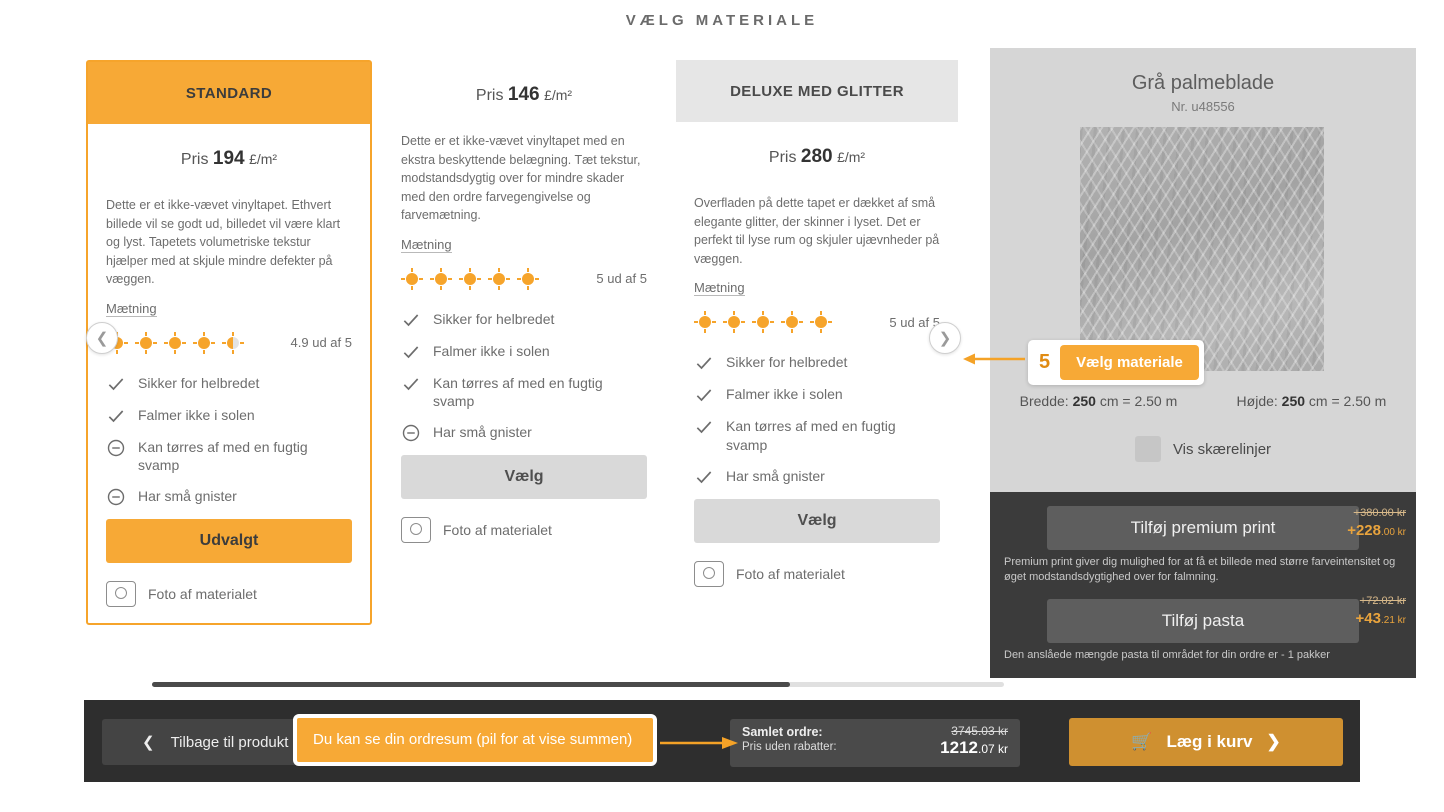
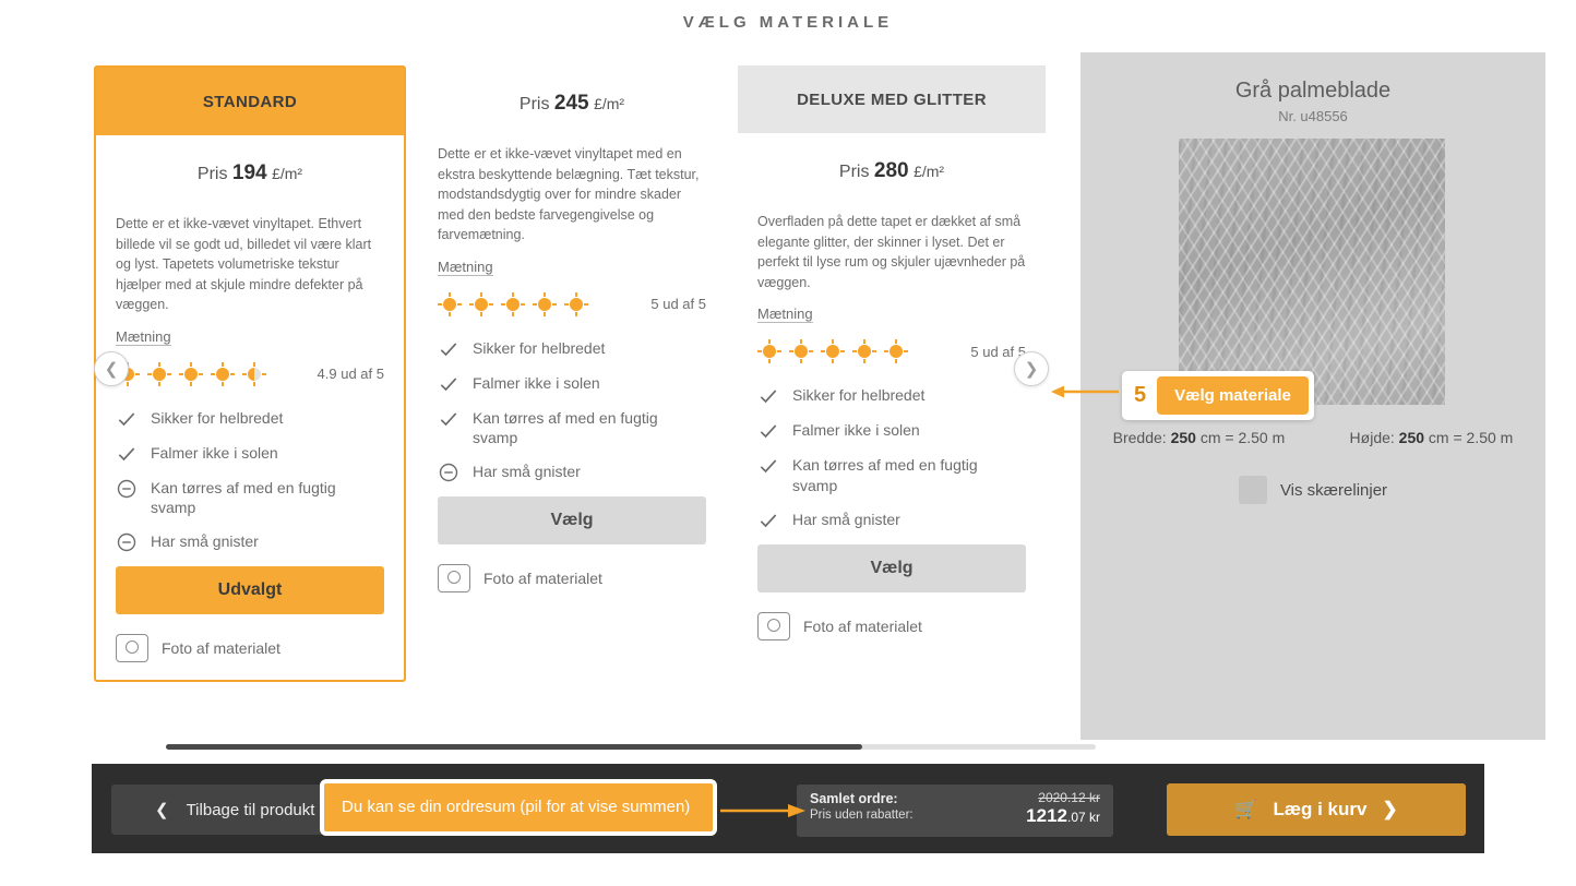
  VÆLG MATERIALE
  Grå palmeblade
  Nr. u48556
  Bredde: 250 cm = 2.50 m
  Højde: 250 cm = 2.50 m
  Vis skærelinjer
- Tilføj premium print
- +380.00 kr
- +228.00 kr
- Premium print giver dig mulighed for at få et billede med større farveintensitet og øget modstandsdygtighed over for falmning.
- Tilføj pasta
- +72.02 kr
- +43.21 kr
- Den anslåede mængde pasta til området for din ordre er - 1 pakker
  STANDARD
  Pris 194 £/m²
  Dette er et ikke-vævet vinyltapet. Ethvert billede vil se godt ud, billedet vil være klart og lyst. Tapetets volumetriske tekstur hjælper med at skjule mindre defekter på væggen.
  Mætning
  4.9 ud af 5
  Sikker for helbredet
  Falmer ikke i solen
  Kan tørres af med en fugtig svamp
  Har små gnister
  Udvalgt
  Foto af materialet
- Pris 146 £/m²
+ Pris 245 £/m²
- Dette er et ikke-vævet vinyltapet med en ekstra beskyttende belægning. Tæt tekstur, modstandsdygtig over for mindre skader med den ordre farvegengivelse og farvemætning.
+ Dette er et ikke-vævet vinyltapet med en ekstra beskyttende belægning. Tæt tekstur, modstandsdygtig over for mindre skader med den bedste farvegengivelse og farvemætning.
  Mætning
  5 ud af 5
  Sikker for helbredet
  Falmer ikke i solen
  Kan tørres af med en fugtig svamp
  Har små gnister
  Vælg
  Foto af materialet
  DELUXE MED GLITTER
  Pris 280 £/m²
  Overfladen på dette tapet er dækket af små elegante glitter, der skinner i lyset. Det er perfekt til lyse rum og skjuler ujævnheder på væggen.
  Mætning
  5 ud af 5
  Sikker for helbredet
  Falmer ikke i solen
  Kan tørres af med en fugtig svamp
  Har små gnister
  Vælg
  Foto af materialet
  ❮
  ❯
  5
  Vælg materiale
  ❮
  Tilbage til produkt
  Samlet ordre:
  Pris uden rabatter:
- 3745.03 kr
+ 2020.12 kr
  1212.07 kr
  🛒
  Læg i kurv
  ❯
  Du kan se din ordresum (pil for at vise summen)
